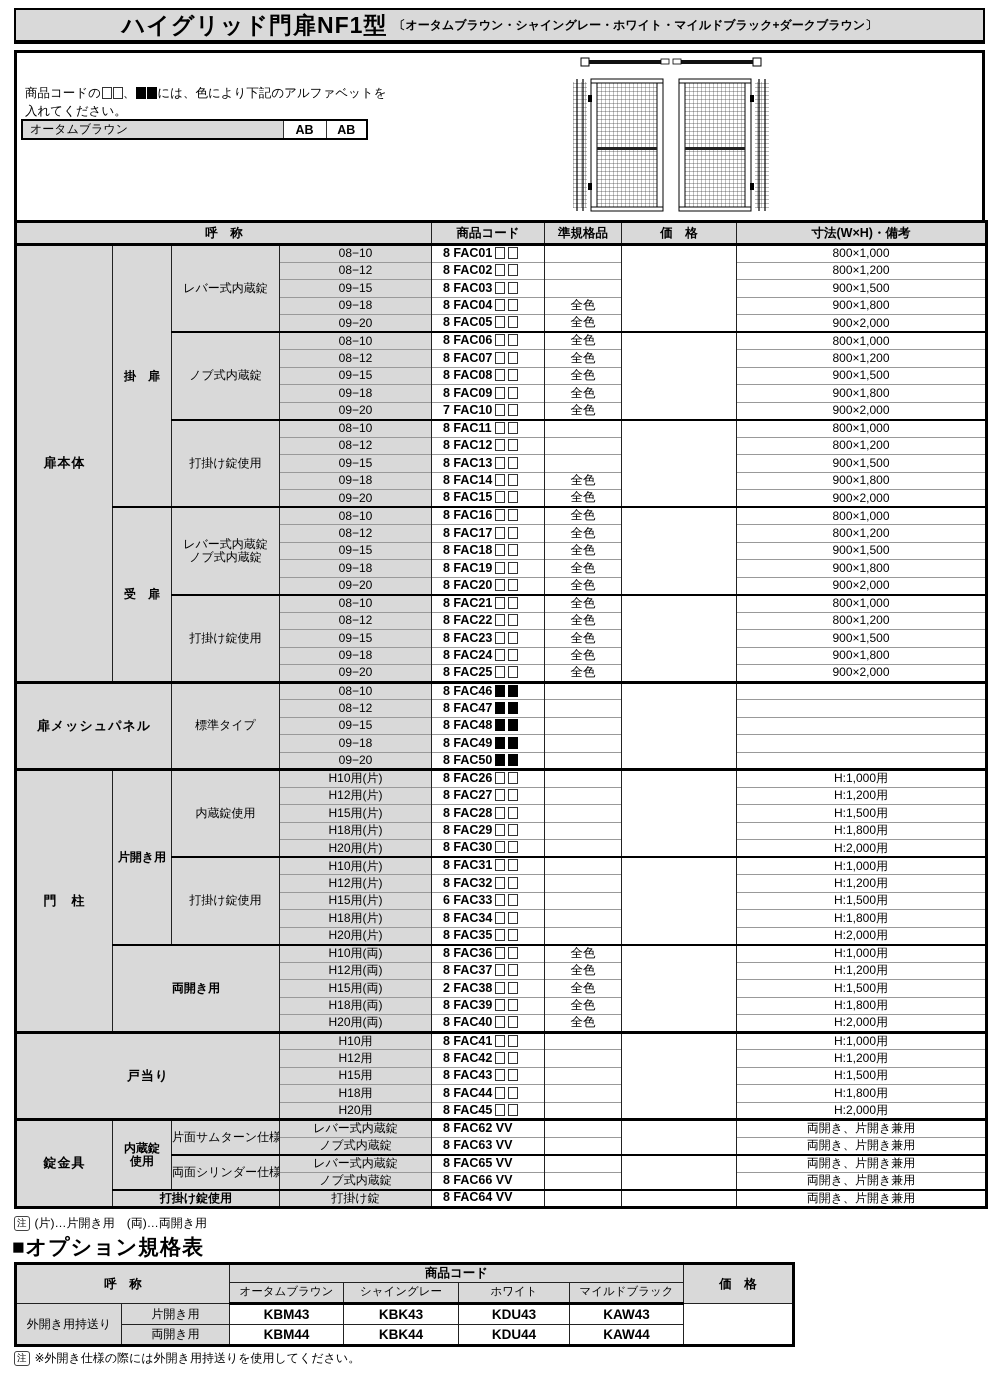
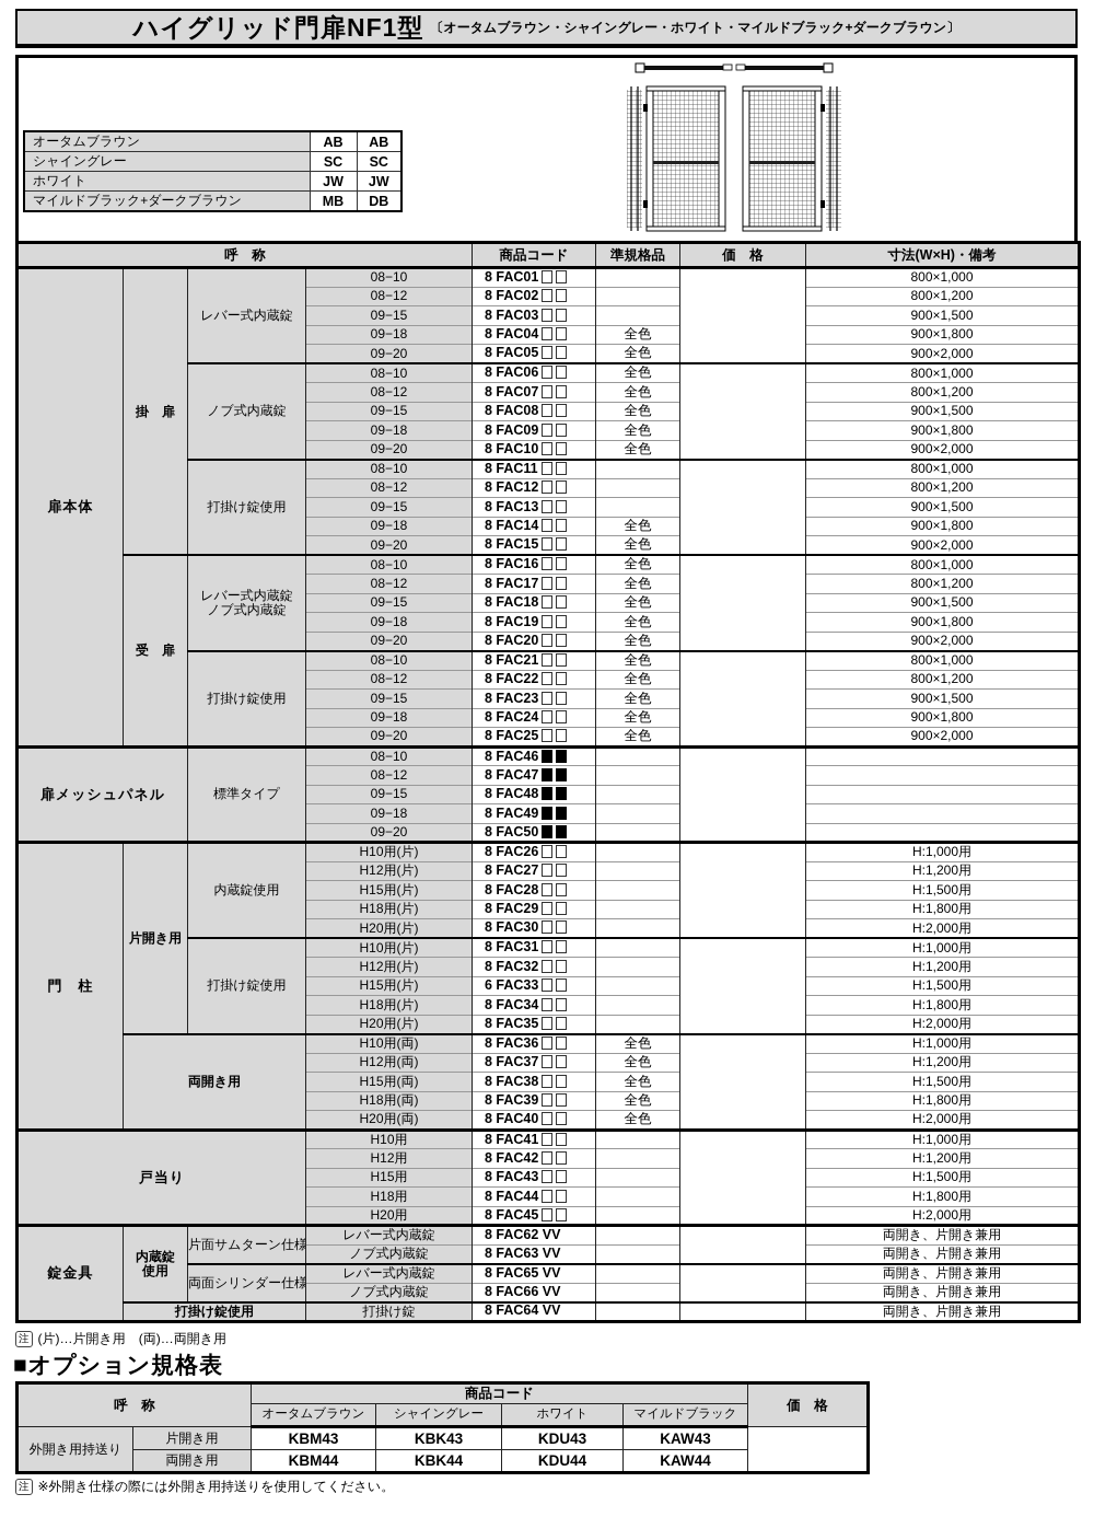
  ハイグリッド門扉NF1型
  〔オータムブラウン・シャイングレー・ホワイト・マイルドブラック+ダークブラウン〕
- 商品コードの 、 には、色により下記のアルファベットを
- 入れてください。
  オータムブラウン	AB	AB
+ シャイングレー	SC	SC
+ ホワイト	JW	JW
+ マイルドブラック+ダークブラウン	MB	DB
  呼 称	商品コード	準規格品	価 格	寸法(W×H)・備考
  扉本体	掛 扉	レバー式内蔵錠	08−10	8 FAC01			800×1,000
  08−12	8 FAC02		800×1,200
  09−15	8 FAC03		900×1,500
  09−18	8 FAC04	全色	900×1,800
  09−20	8 FAC05	全色	900×2,000
  ノブ式内蔵錠	08−10	8 FAC06	全色		800×1,000
  08−12	8 FAC07	全色	800×1,200
  09−15	8 FAC08	全色	900×1,500
  09−18	8 FAC09	全色	900×1,800
- 09−20	7 FAC10	全色	900×2,000
+ 09−20	8 FAC10	全色	900×2,000
  打掛け錠使用	08−10	8 FAC11			800×1,000
  08−12	8 FAC12		800×1,200
  09−15	8 FAC13		900×1,500
  09−18	8 FAC14	全色	900×1,800
  09−20	8 FAC15	全色	900×2,000
  受 扉	レバー式内蔵錠ノブ式内蔵錠	08−10	8 FAC16	全色		800×1,000
  08−12	8 FAC17	全色	800×1,200
  09−15	8 FAC18	全色	900×1,500
  09−18	8 FAC19	全色	900×1,800
  09−20	8 FAC20	全色	900×2,000
  打掛け錠使用	08−10	8 FAC21	全色		800×1,000
  08−12	8 FAC22	全色	800×1,200
  09−15	8 FAC23	全色	900×1,500
  09−18	8 FAC24	全色	900×1,800
  09−20	8 FAC25	全色	900×2,000
  扉メッシュパネル	標準タイプ	08−10	8 FAC46
  08−12	8 FAC47
  09−15	8 FAC48
  09−18	8 FAC49
  09−20	8 FAC50
  門 柱	片開き用	内蔵錠使用	H10用(片)	8 FAC26			H:1,000用
  H12用(片)	8 FAC27		H:1,200用
  H15用(片)	8 FAC28		H:1,500用
  H18用(片)	8 FAC29		H:1,800用
  H20用(片)	8 FAC30		H:2,000用
  打掛け錠使用	H10用(片)	8 FAC31			H:1,000用
  H12用(片)	8 FAC32		H:1,200用
  H15用(片)	6 FAC33		H:1,500用
  H18用(片)	8 FAC34		H:1,800用
  H20用(片)	8 FAC35		H:2,000用
  両開き用	H10用(両)	8 FAC36	全色		H:1,000用
  H12用(両)	8 FAC37	全色	H:1,200用
- H15用(両)	2 FAC38	全色	H:1,500用
+ H15用(両)	8 FAC38	全色	H:1,500用
  H18用(両)	8 FAC39	全色	H:1,800用
  H20用(両)	8 FAC40	全色	H:2,000用
  戸当り	H10用	8 FAC41			H:1,000用
  H12用	8 FAC42		H:1,200用
  H15用	8 FAC43		H:1,500用
  H18用	8 FAC44		H:1,800用
  H20用	8 FAC45		H:2,000用
  錠金具	内蔵錠使用	片面サムターン仕様	レバー式内蔵錠	8 FAC62 VV			両開き、片開き兼用
  ノブ式内蔵錠	8 FAC63 VV		両開き、片開き兼用
  両面シリンダー仕様	レバー式内蔵錠	8 FAC65 VV			両開き、片開き兼用
  ノブ式内蔵錠	8 FAC66 VV		両開き、片開き兼用
  打掛け錠使用	打掛け錠	8 FAC64 VV			両開き、片開き兼用
  注 (片)…片開き用 (両)…両開き用
  ■オプション規格表
  呼 称	商品コード	価 格
  オータムブラウン	シャイングレー	ホワイト	マイルドブラック
  外開き用持送り	片開き用	KBM43	KBK43	KDU43	KAW43
  両開き用	KBM44	KBK44	KDU44	KAW44
  注 ※外開き仕様の際には外開き用持送りを使用してください。
